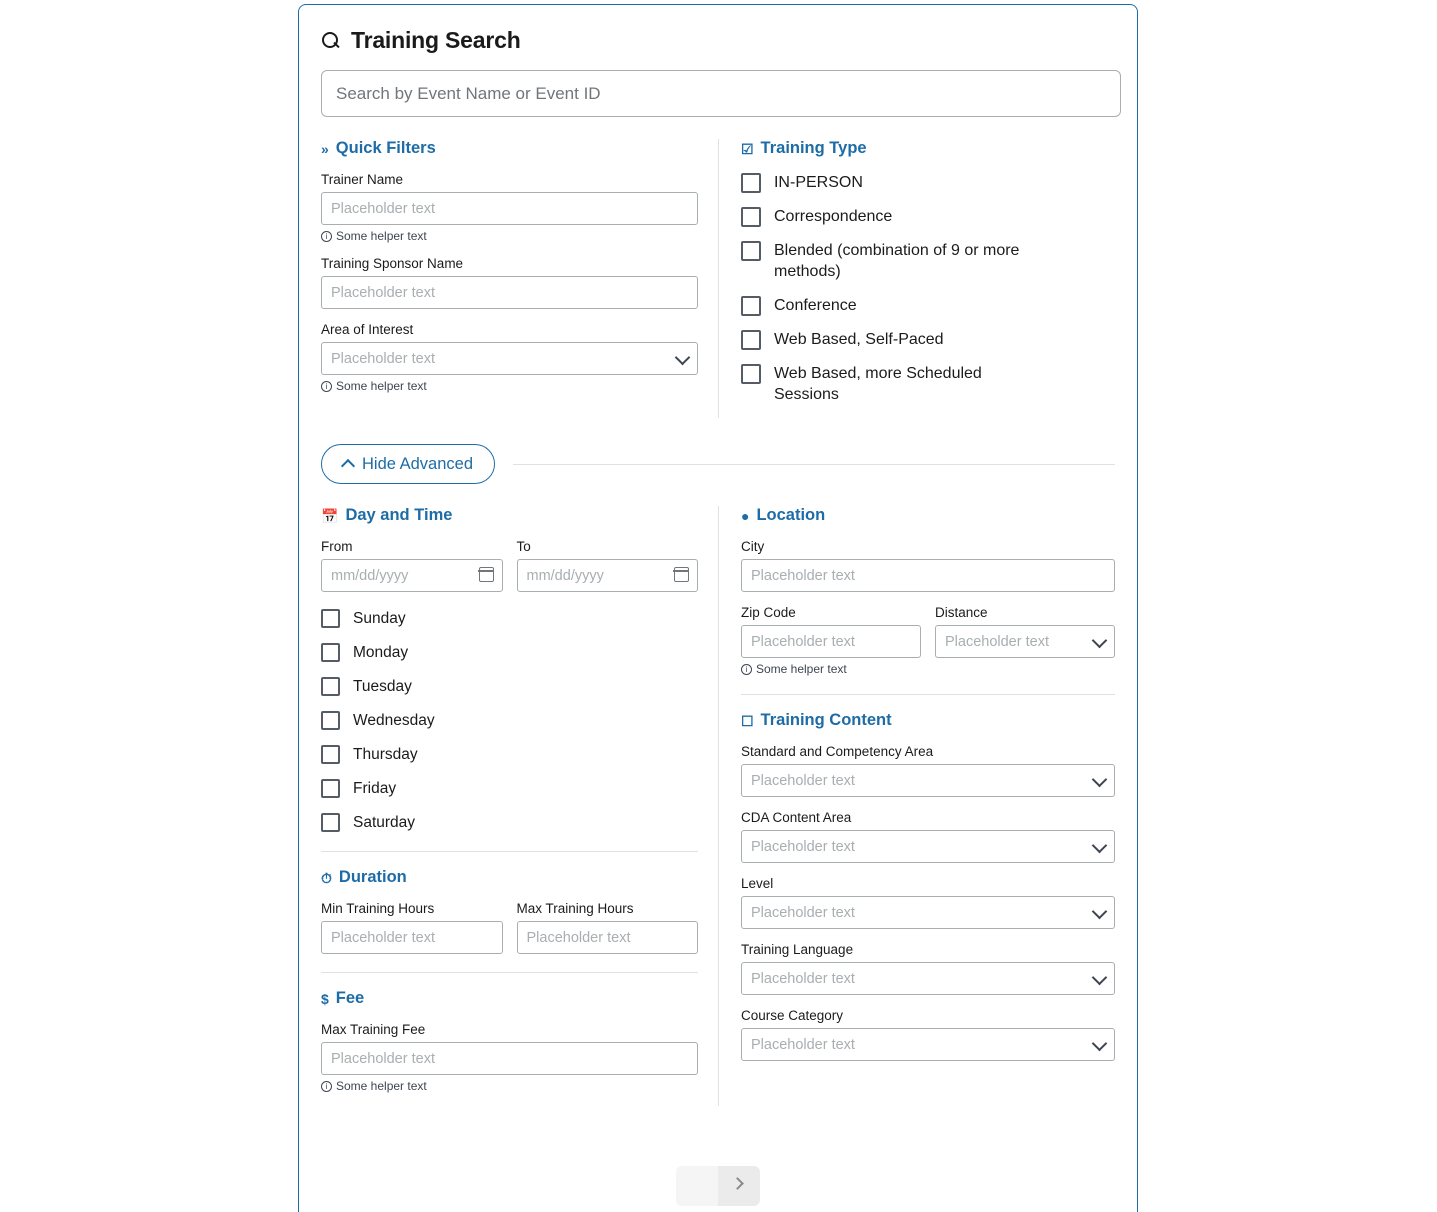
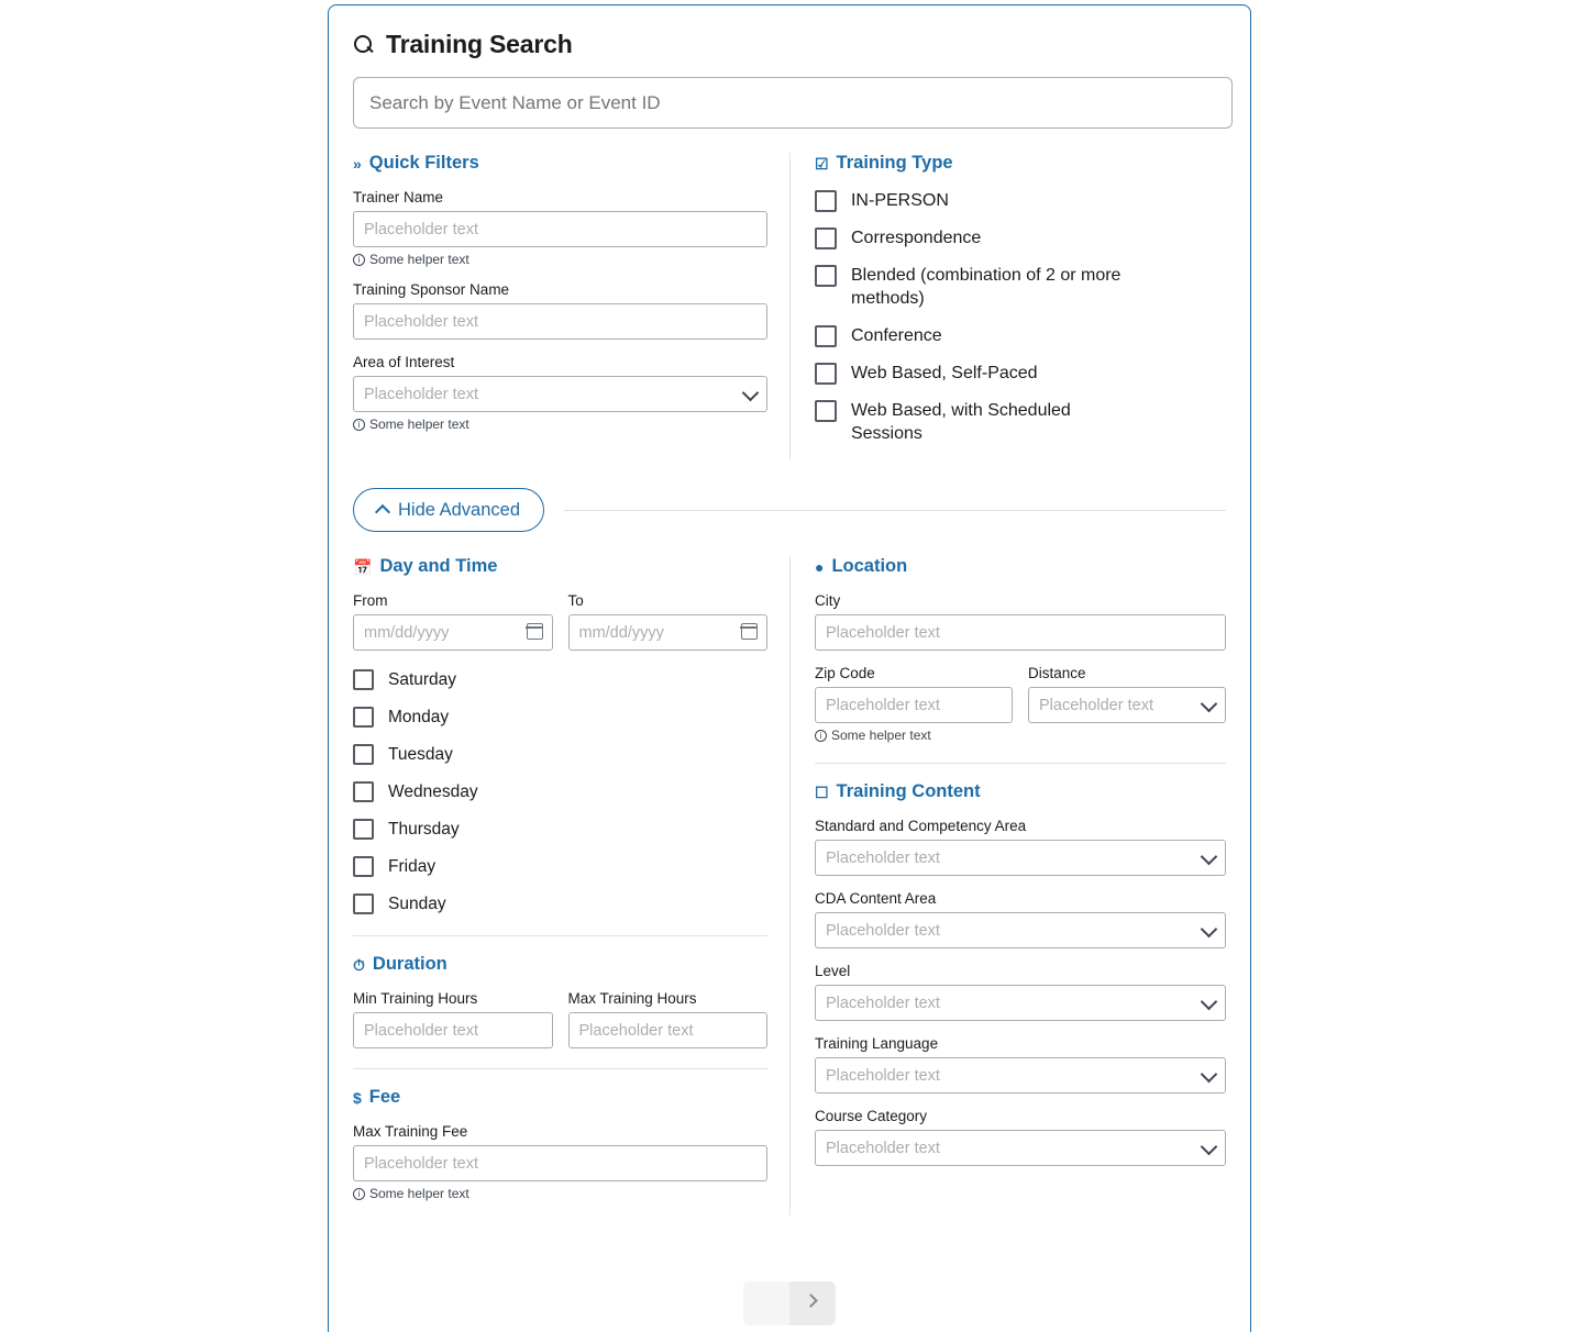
  Training Search
  Search by Event Name or Event ID
  »
  Quick Filters
  Trainer Name
  Placeholder text
  i
  Some helper text
  Training Sponsor Name
  Placeholder text
  Area of Interest
  Placeholder text
  i
  Some helper text
  ☑
  Training Type
  IN-PERSON
  Correspondence
- Blended (combination of 9 or more methods)
+ Blended (combination of 2 or more methods)
  Conference
  Web Based, Self-Paced
- Web Based, more Scheduled Sessions
+ Web Based, with Scheduled Sessions
  Hide Advanced
  📅
  Day and Time
  From
  mm/dd/yyyy
  To
  mm/dd/yyyy
- Sunday
+ Saturday
  Monday
  Tuesday
  Wednesday
  Thursday
  Friday
- Saturday
+ Sunday
  ⏱
  Duration
  Min Training Hours
  Placeholder text
  Max Training Hours
  Placeholder text
  $
  Fee
  Max Training Fee
  Placeholder text
  i
  Some helper text
  ●
  Location
  City
  Placeholder text
  Zip Code
  Placeholder text
  i
  Some helper text
  Distance
  Placeholder text
  ☐
  Training Content
  Standard and Competency Area
  Placeholder text
  CDA Content Area
  Placeholder text
  Level
  Placeholder text
  Training Language
  Placeholder text
  Course Category
  Placeholder text
